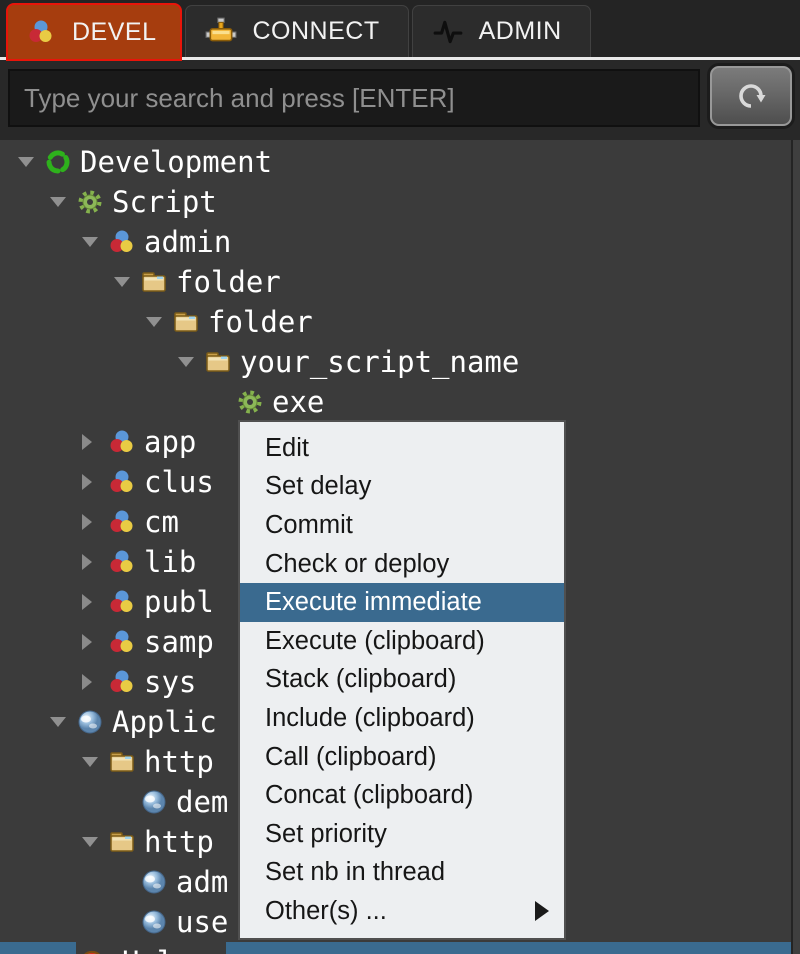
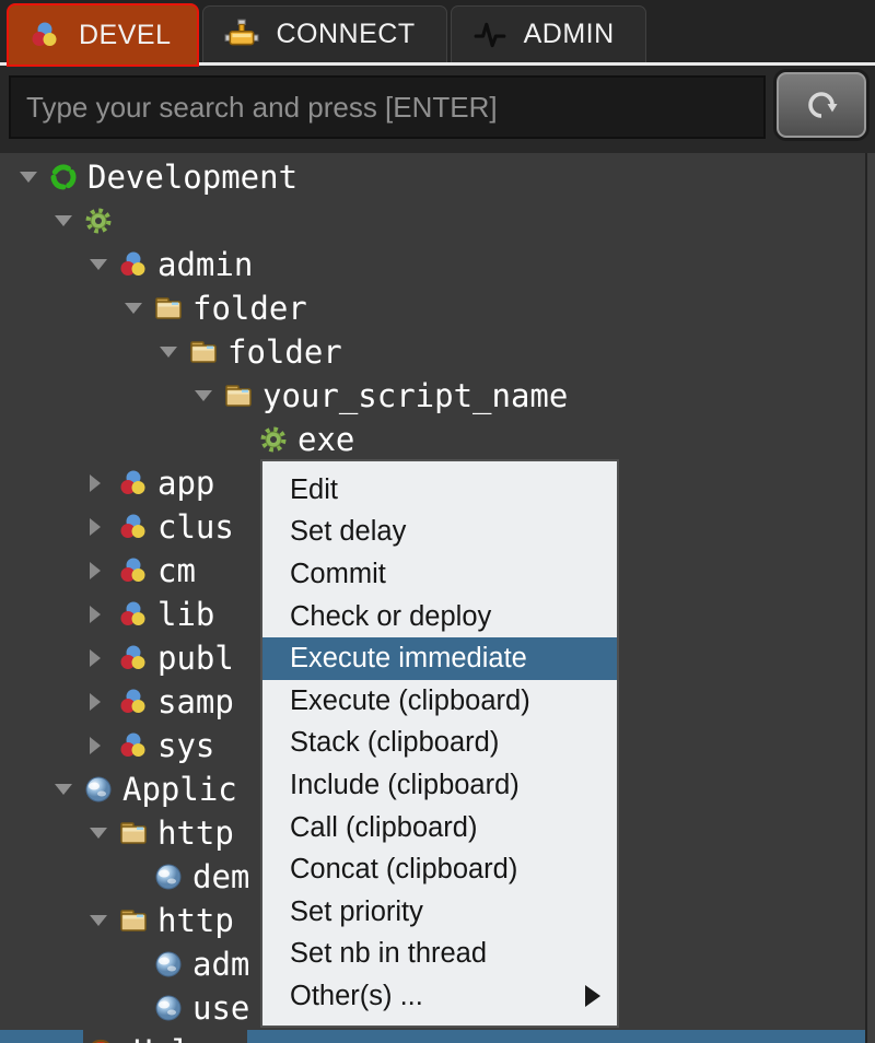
  DEVEL
  CONNECT
  ADMIN
  Type your search and press [ENTER]
  Development
- Script
  admin
  folder
  folder
  your_script_name
  exe
  app
  clus
  cm
  lib
  publ
  samp
  sys
  Applic
  http
  dem
  http
  adm
  use
  Edit
  Set delay
  Commit
  Check or deploy
  Execute immediate
  Execute (clipboard)
  Stack (clipboard)
  Include (clipboard)
  Call (clipboard)
  Concat (clipboard)
  Set priority
  Set nb in thread
  Other(s) ...
